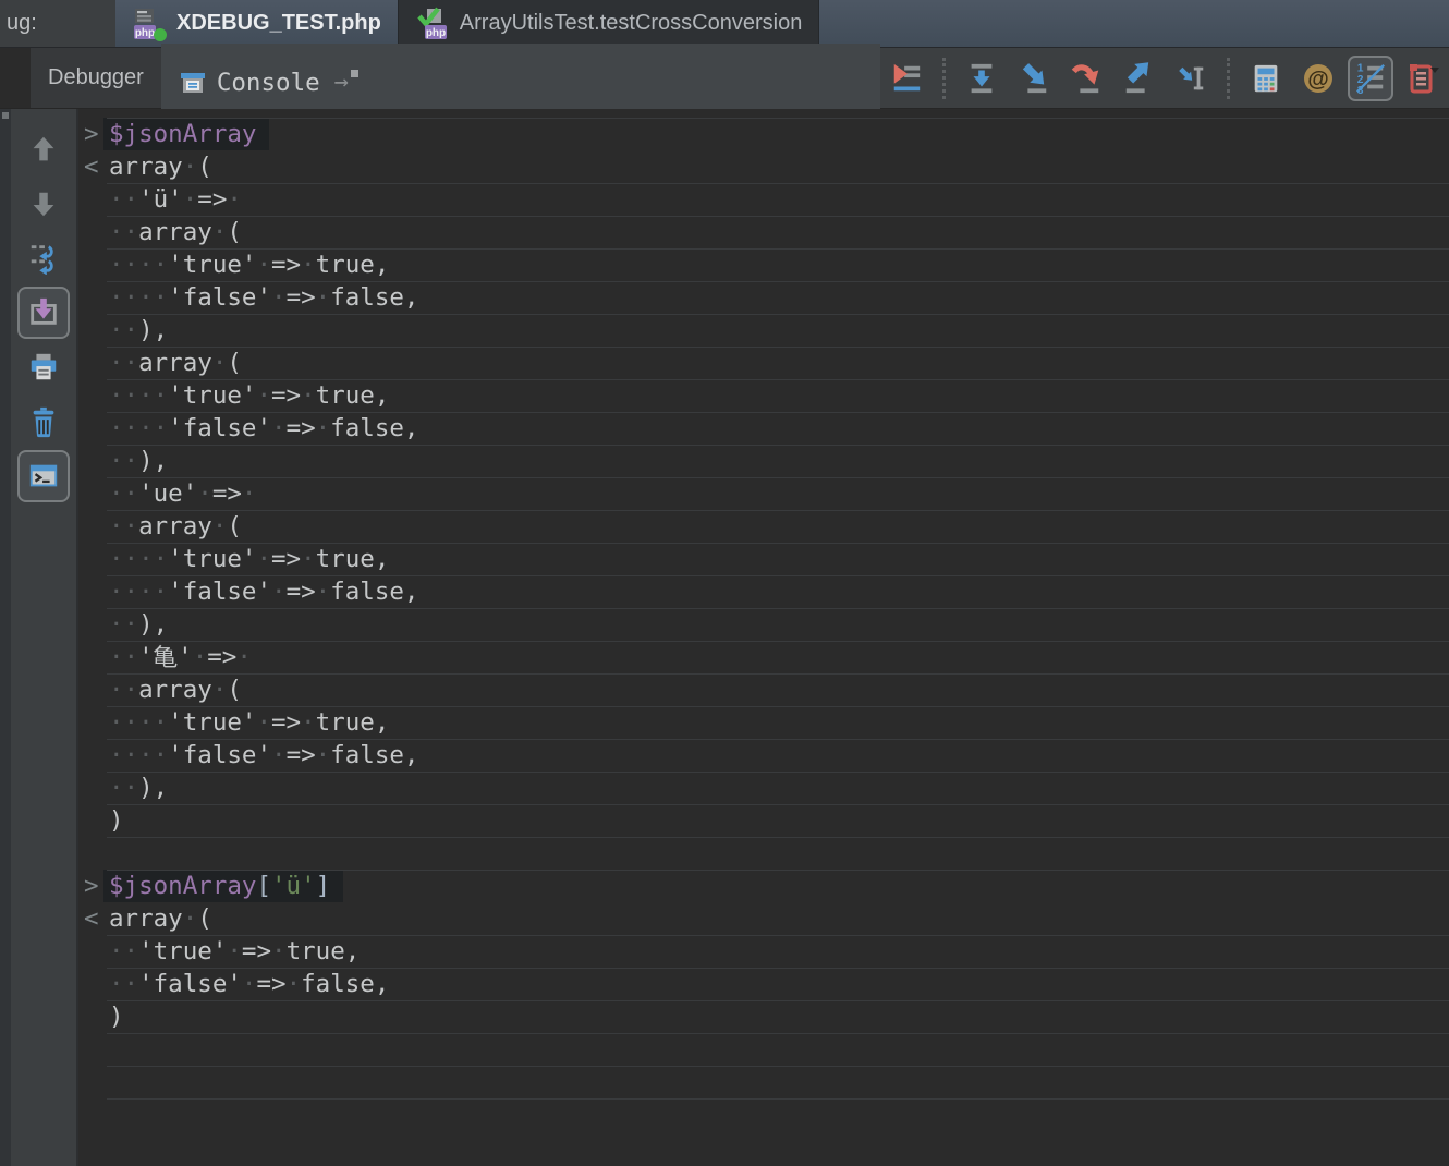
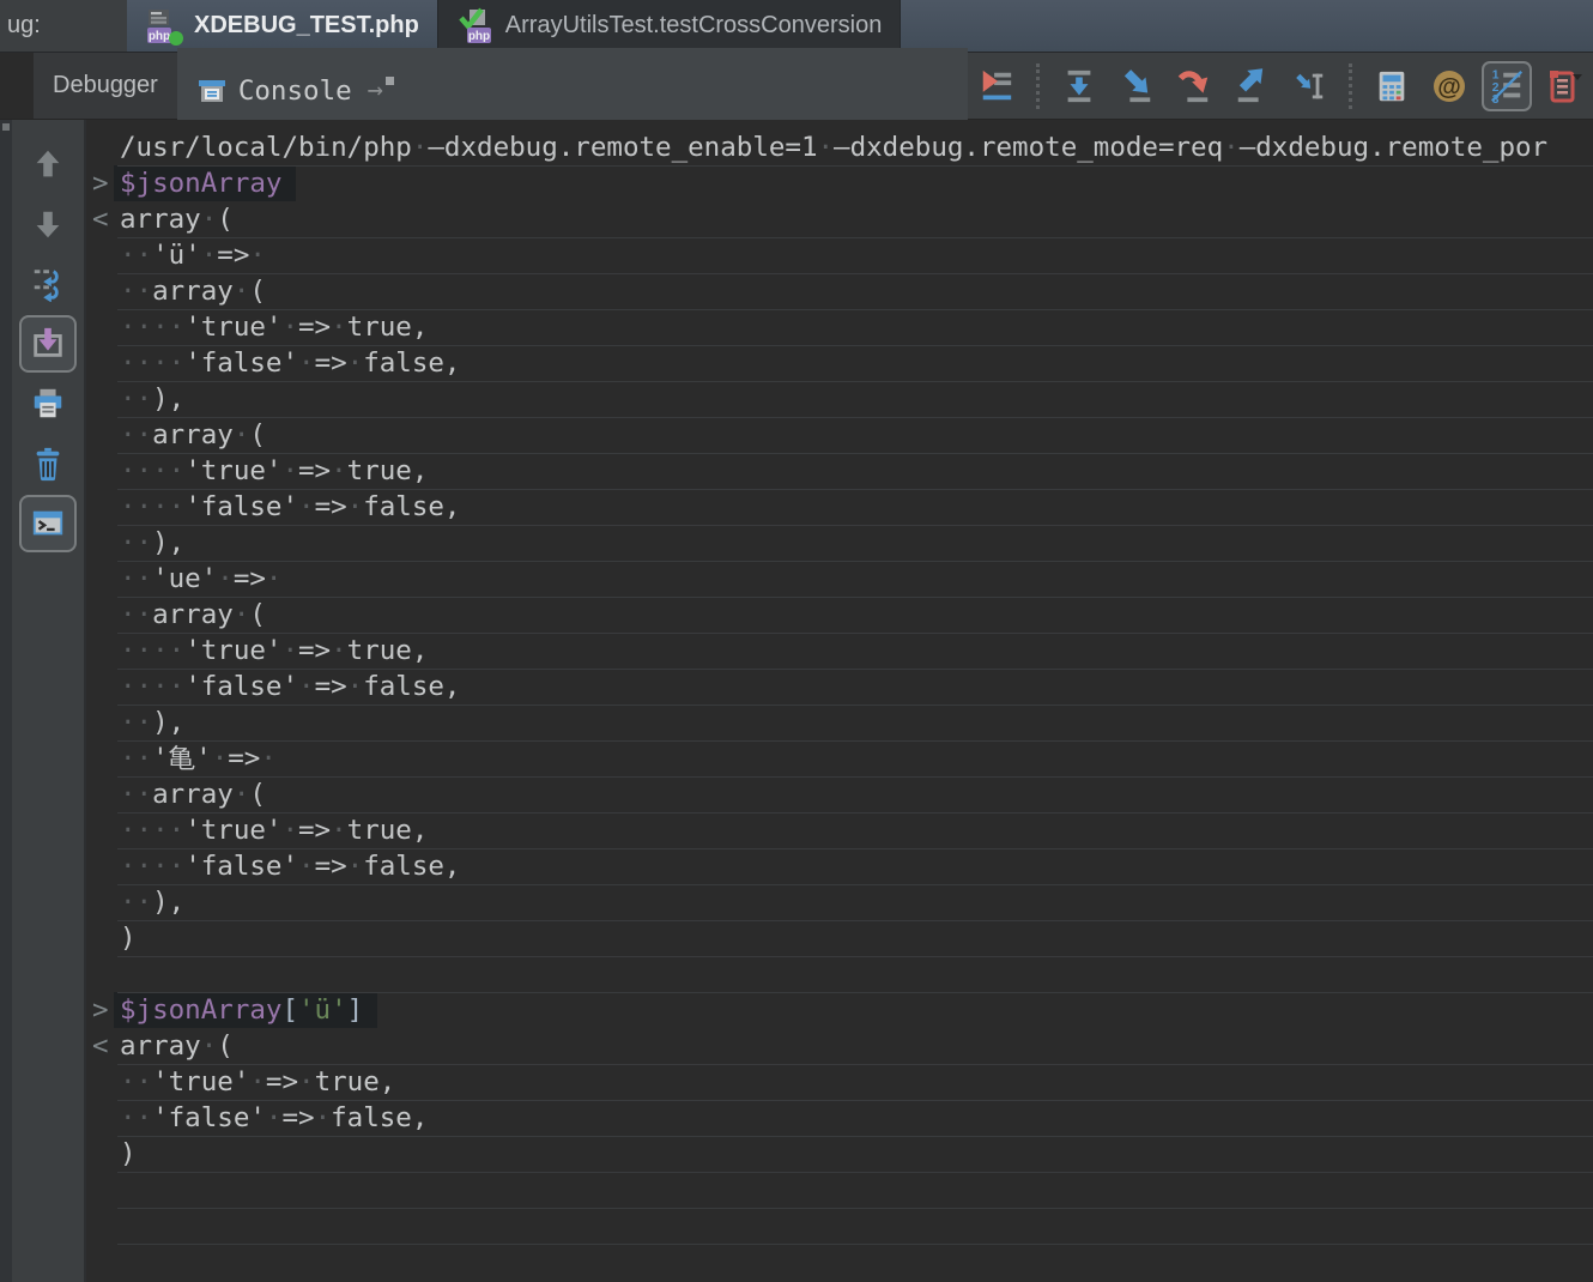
  ug:
  php
  XDEBUG_TEST.php
  php
  ArrayUtilsTest.testCrossConversion
  Debugger
  Console
  →
  @
  1
  2
  3
+ /usr/local/bin/php·–dxdebug.remote_enable=1·–dxdebug.remote_mode=req·–dxdebug.remote_por
  >
  $jsonArray
  <
  array·(
  ··'ü'·=>·
  ··array·(
  ····'true'·=>·true,
  ····'false'·=>·false,
  ··),
  ··array·(
  ····'true'·=>·true,
  ····'false'·=>·false,
  ··),
  ··'ue'·=>·
  ··array·(
  ····'true'·=>·true,
  ····'false'·=>·false,
  ··),
  ··'亀'·=>·
  ··array·(
  ····'true'·=>·true,
  ····'false'·=>·false,
  ··),
  )
  >
  $jsonArray['ü']
  <
  array·(
  ··'true'·=>·true,
  ··'false'·=>·false,
  )
